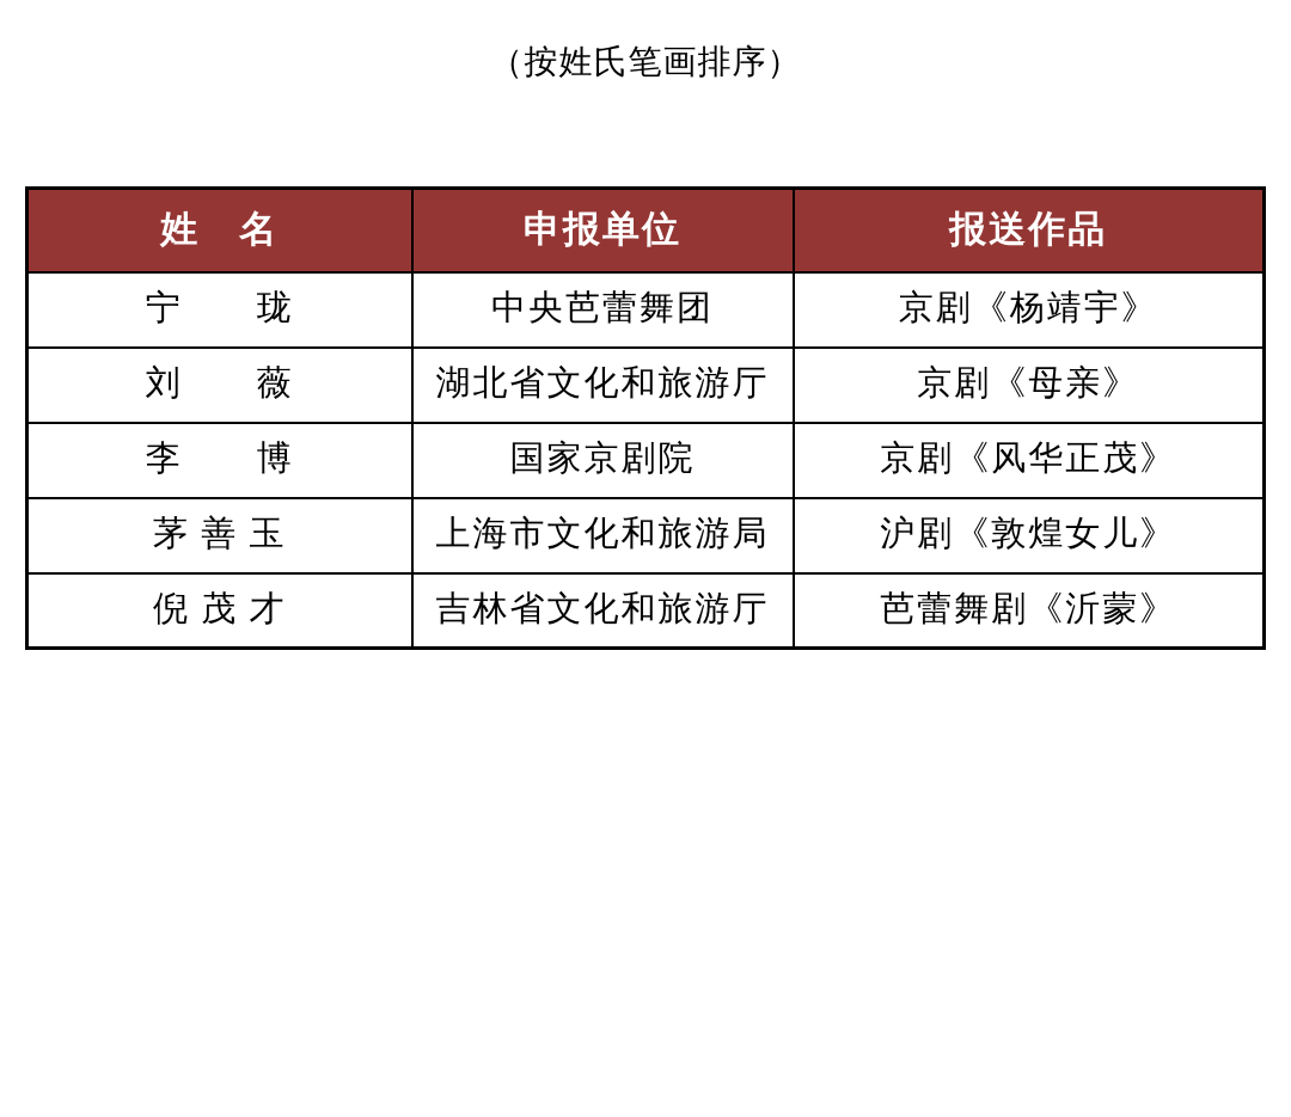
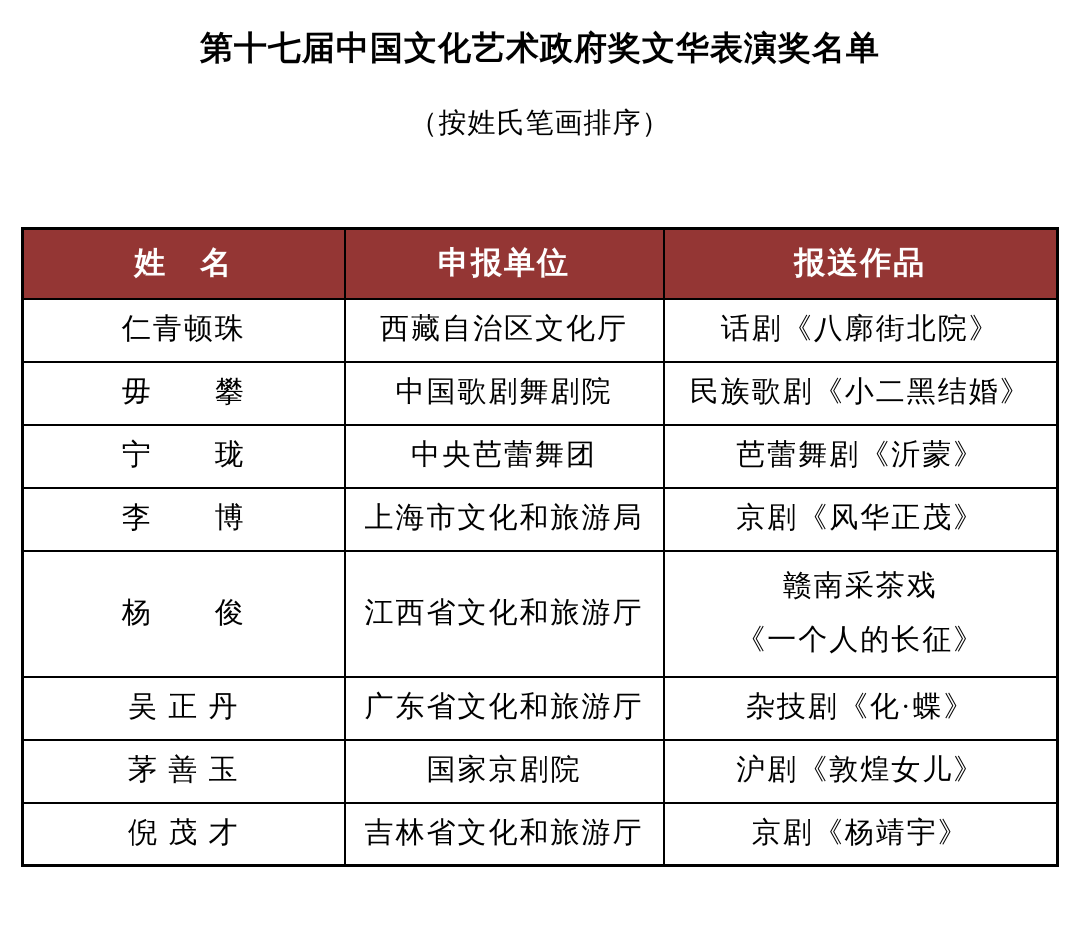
+ 第十七届中国文化艺术政府奖文华表演奖名单
  （按姓氏笔画排序）
  姓 名	申报单位	报送作品
+ 仁青顿珠	西藏自治区文化厅	话剧《八廓街北院》
+ 毋 攀	中国歌剧舞剧院	民族歌剧《小二黑结婚》
- 宁 珑	中央芭蕾舞团	京剧《杨靖宇》
+ 宁 珑	中央芭蕾舞团	芭蕾舞剧《沂蒙》
- 刘 薇	湖北省文化和旅游厅	京剧《母亲》
- 李 博	国家京剧院	京剧《风华正茂》
+ 李 博	上海市文化和旅游局	京剧《风华正茂》
+ 杨 俊	江西省文化和旅游厅	赣南采茶戏 《一个人的长征》
+ 吴 正 丹	广东省文化和旅游厅	杂技剧《化·蝶》
- 茅 善 玉	上海市文化和旅游局	沪剧《敦煌女儿》
+ 茅 善 玉	国家京剧院	沪剧《敦煌女儿》
- 倪 茂 才	吉林省文化和旅游厅	芭蕾舞剧《沂蒙》
+ 倪 茂 才	吉林省文化和旅游厅	京剧《杨靖宇》
